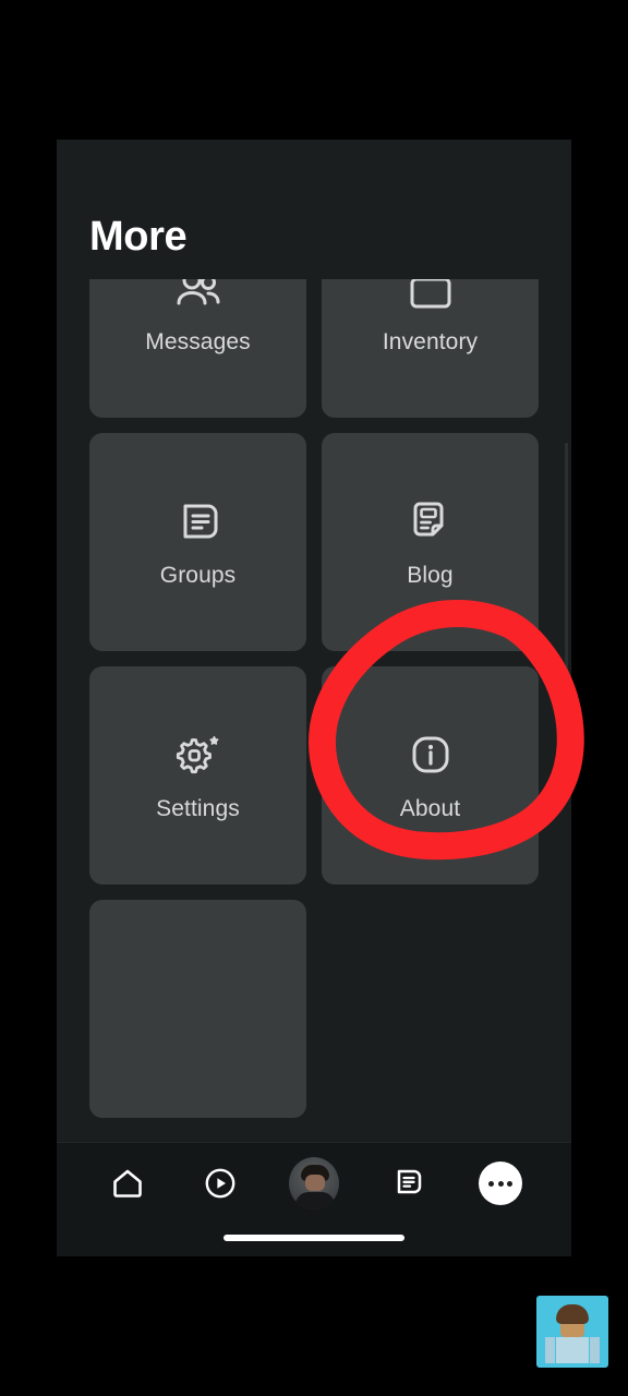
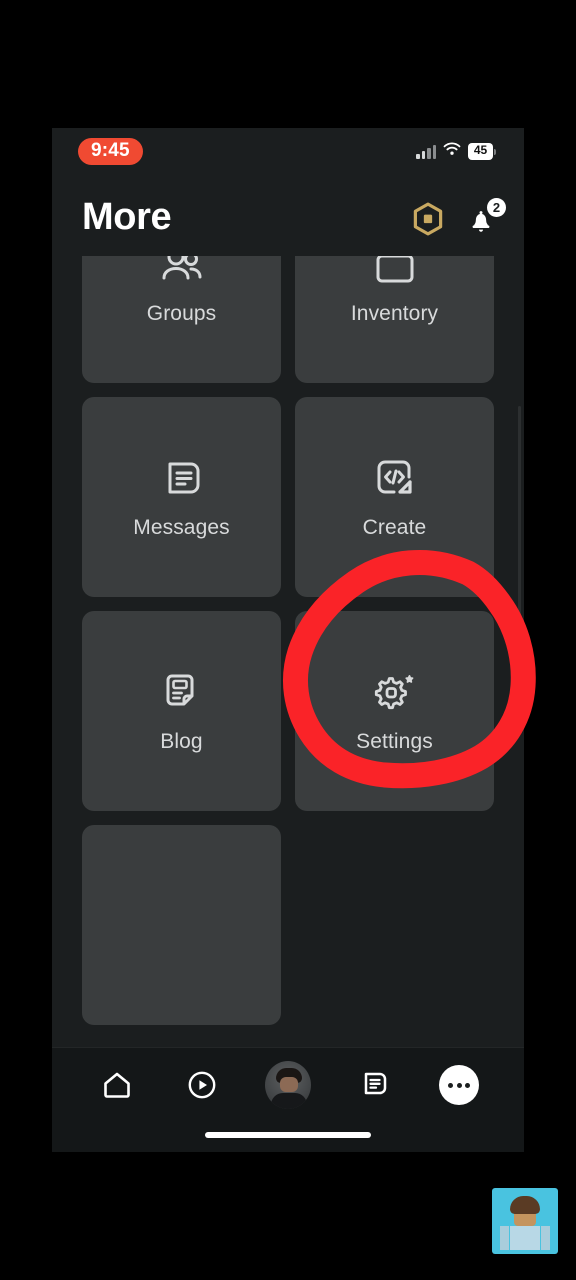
+ 9:45
+ 45
  More
+ 2
- Messages
+ Groups
  Inventory
- Groups
+ Messages
+ Create
  Blog
  Settings
- About
